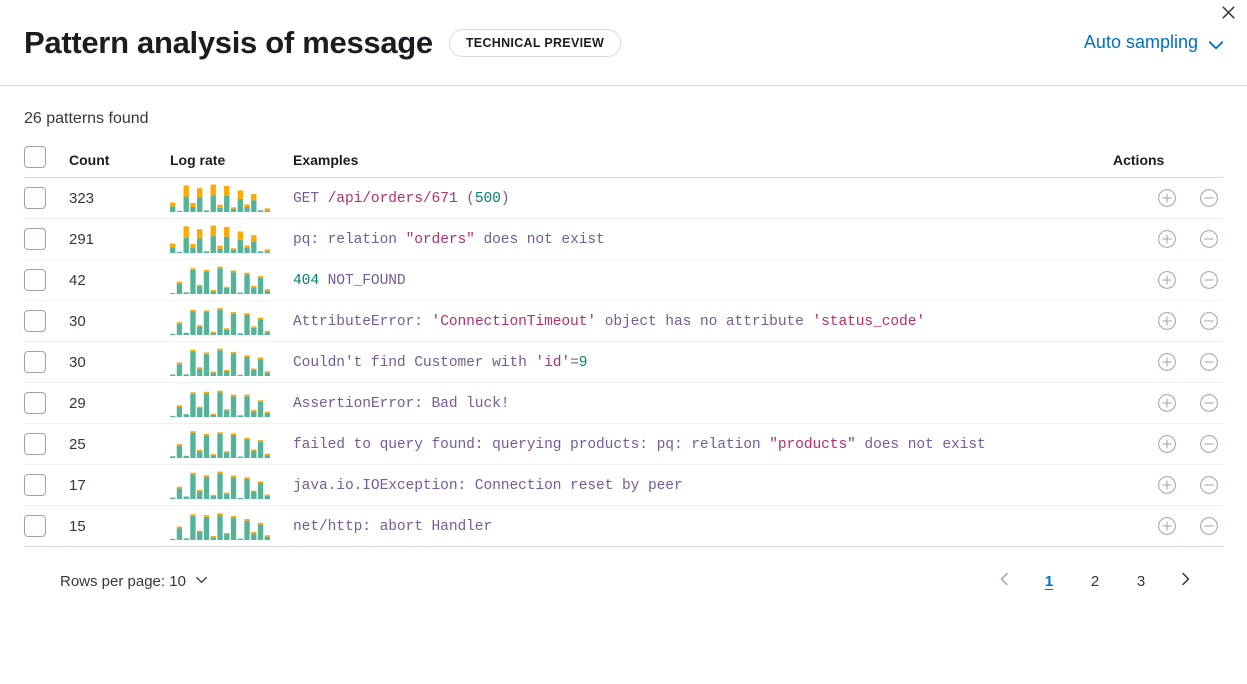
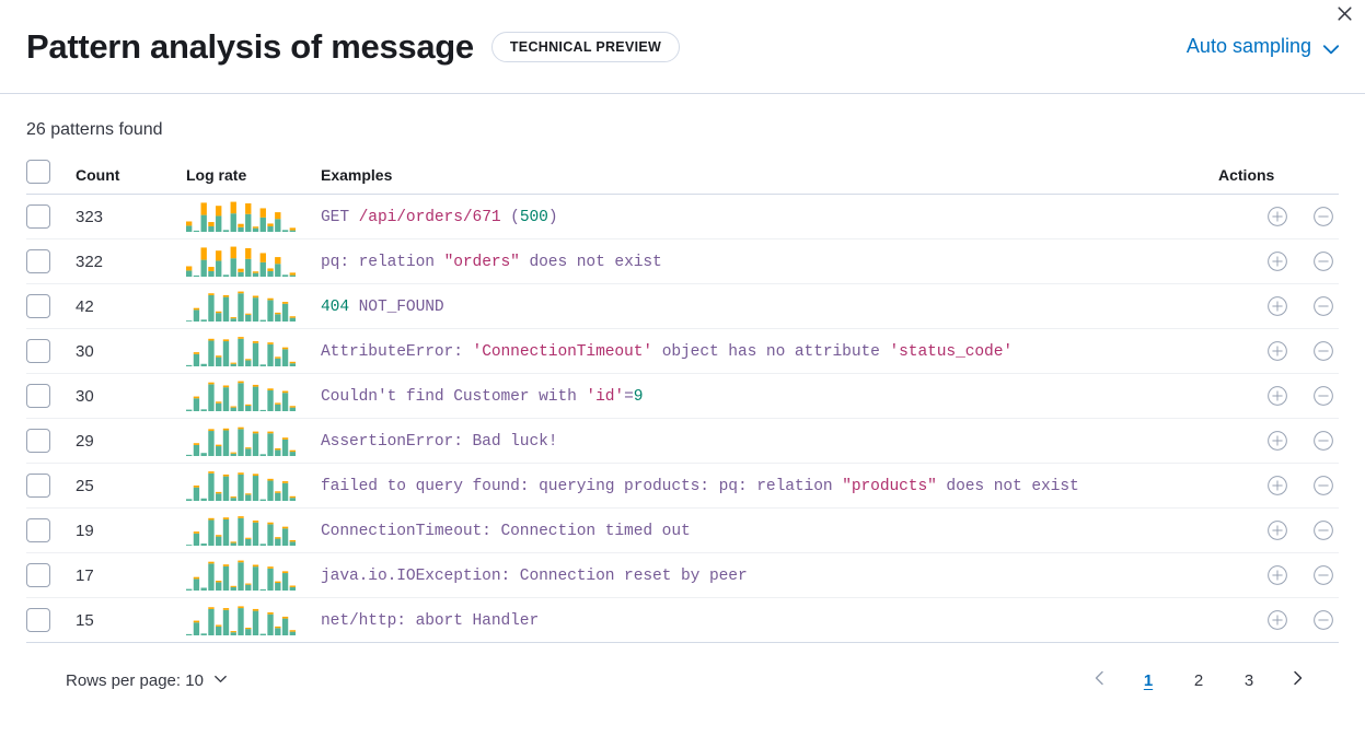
  Pattern analysis of message
  TECHNICAL PREVIEW
  Auto sampling
  26 patterns found
  	Count	Log rate	Examples	Actions
  	323		GET /api/orders/671 (500)
- 	291		pq: relation "orders" does not exist
+ 	322		pq: relation "orders" does not exist
  	42		404 NOT_FOUND
  	30		AttributeError: 'ConnectionTimeout' object has no attribute 'status_code'
  	30		Couldn't find Customer with 'id'=9
  	29		AssertionError: Bad luck!
  	25		failed to query found: querying products: pq: relation "products" does not exist
+ 	19		ConnectionTimeout: Connection timed out
  	17		java.io.IOException: Connection reset by peer
  	15		net/http: abort Handler
  Rows per page: 10
  1
  2
  3
